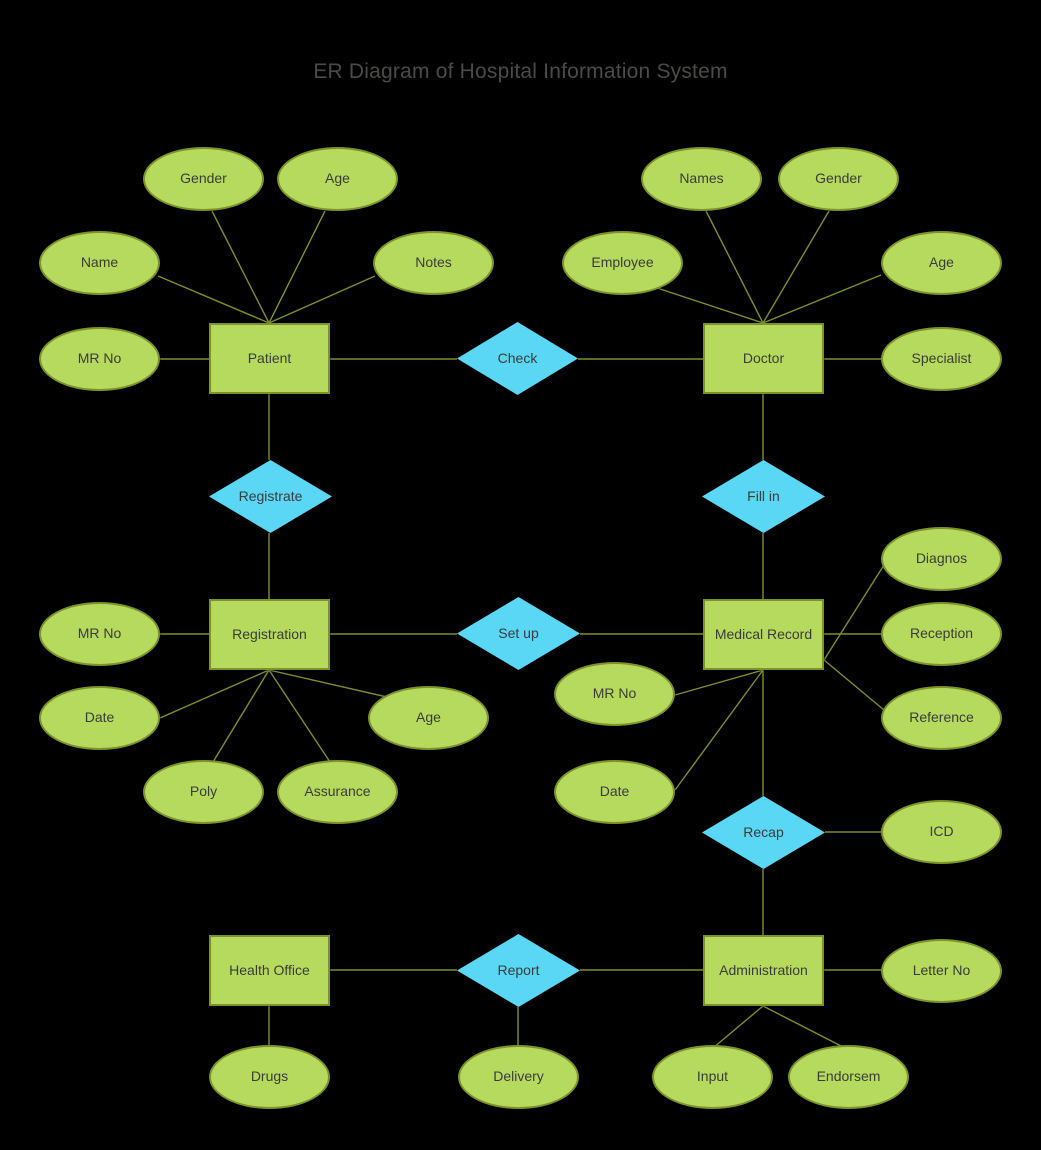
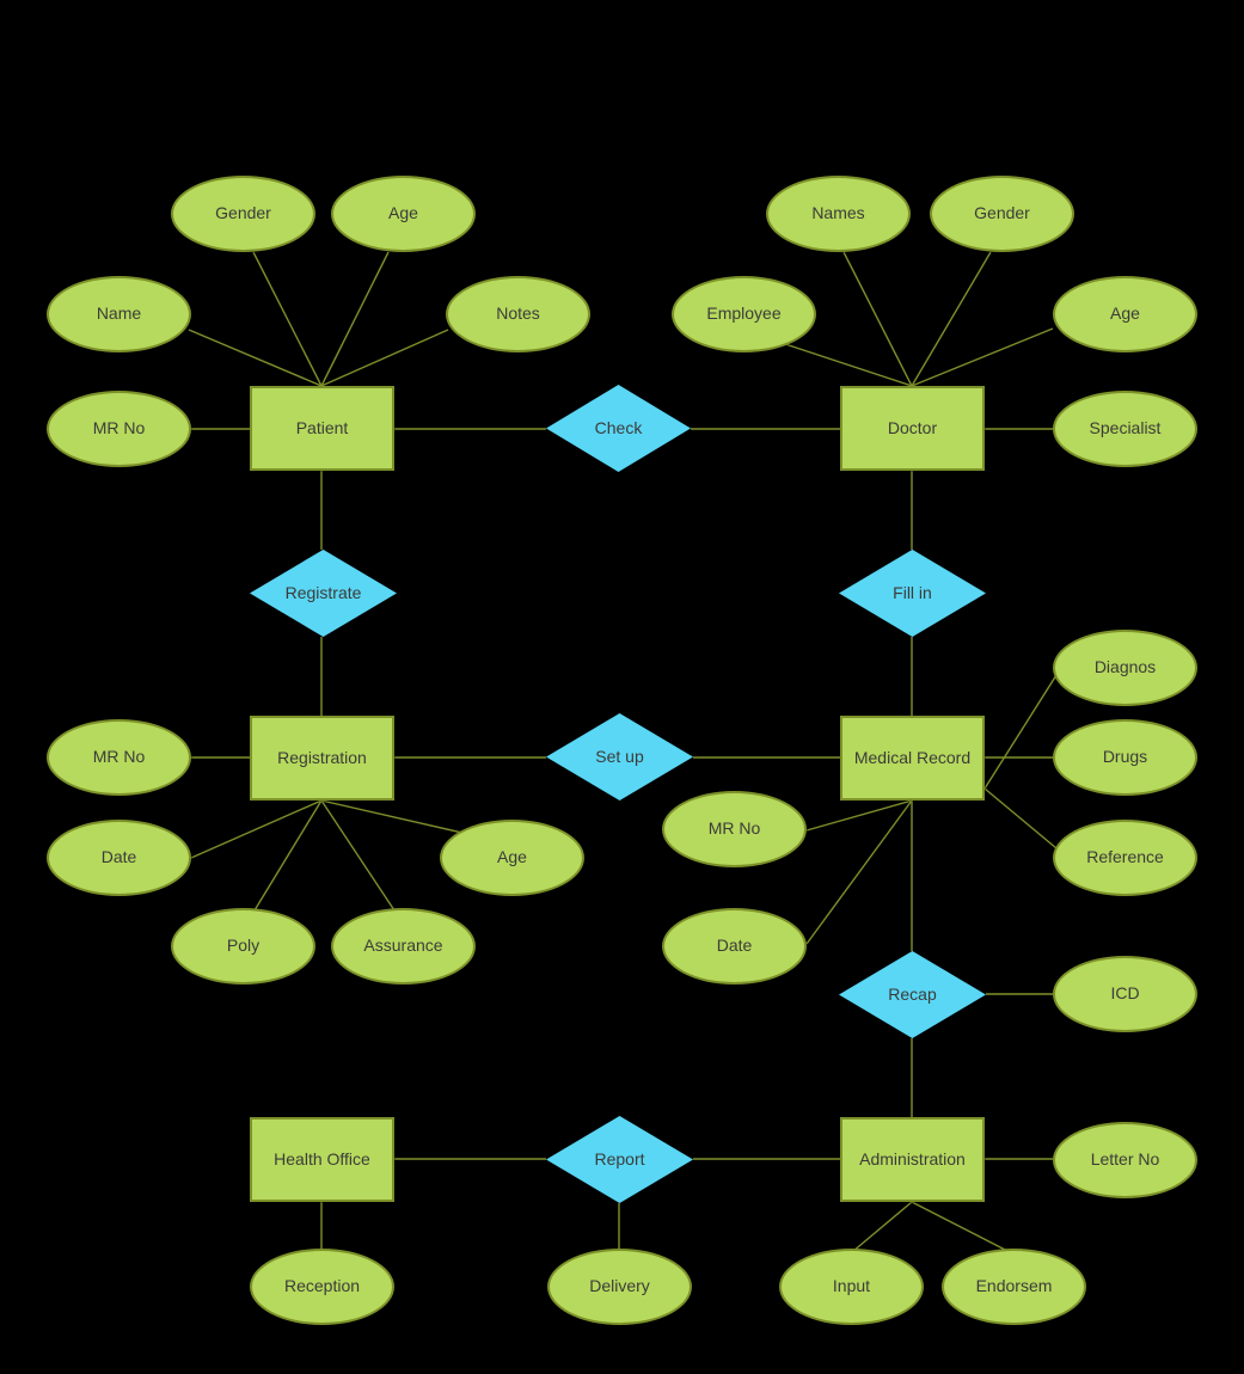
- ER Diagram of Hospital Information System
  Gender
  Age
  Name
  Notes
  MR No
  Patient
  Check
  Doctor
  Names
  Gender
  Employee
  Age
  Specialist
  Registrate
  Fill in
  MR No
  Registration
  Set up
  Medical Record
  Diagnos
- Reception
+ Drugs
  Reference
  Date
  Age
  Poly
  Assurance
  MR No
  Date
  Recap
  ICD
  Health Office
  Report
  Administration
  Letter No
- Drugs
+ Reception
  Delivery
  Input
  Endorsem
